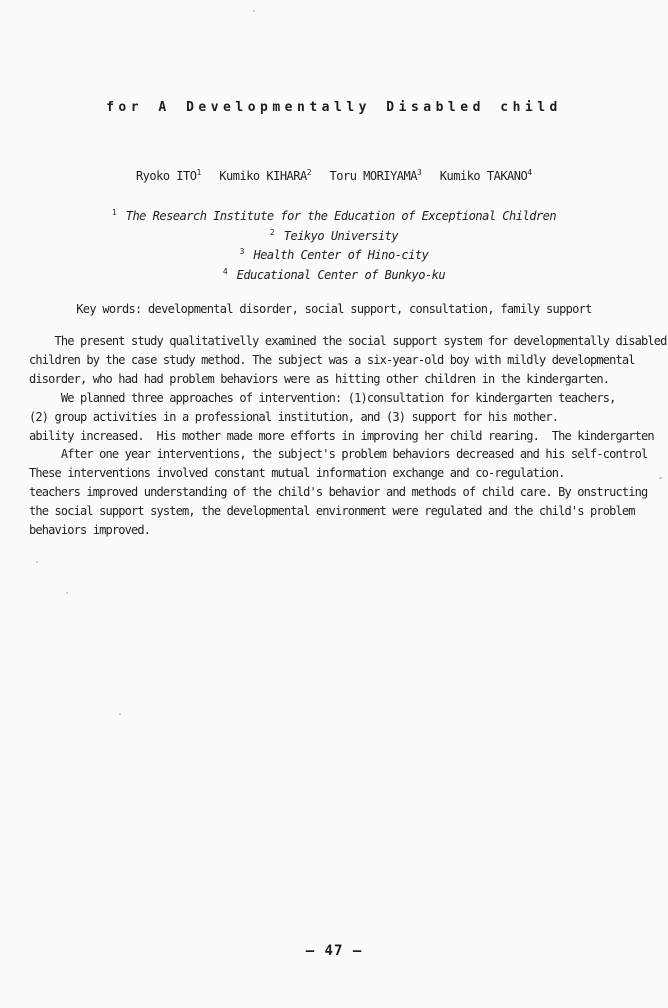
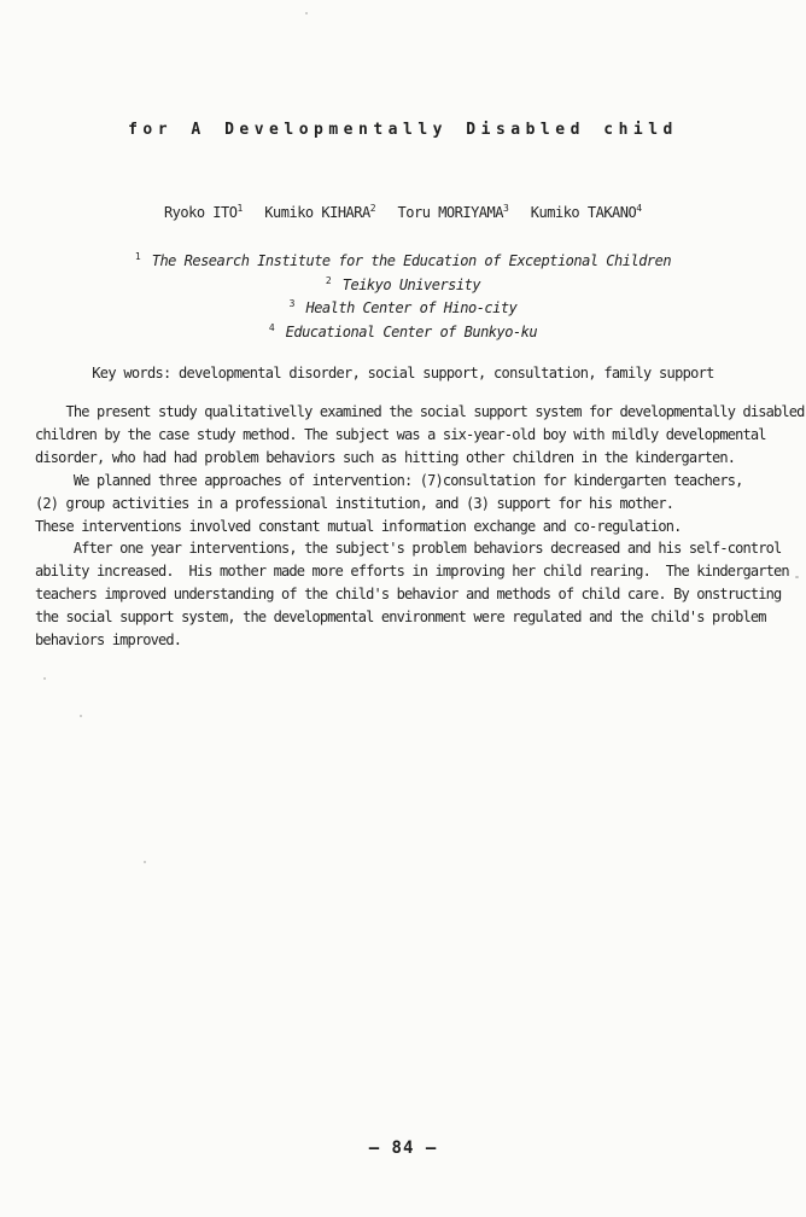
  for A Developmentally Disabled child
  Ryoko ITO1
  Kumiko KIHARA2
  Toru MORIYAMA3
  Kumiko TAKANO4
  1 The Research Institute for the Education of Exceptional Children
  2 Teikyo University
  3 Health Center of Hino-city
  4 Educational Center of Bunkyo-ku
  Key words: developmental disorder, social support, consultation, family support
  The present study qualitativelly examined the social support system for developmentally disabled
  children by the case study method. The subject was a six-year-old boy with mildly developmental
- disorder, who had had problem behaviors were as hitting other children in the kindergarten.
+ disorder, who had had problem behaviors such as hitting other children in the kindergarten.
- We planned three approaches of intervention: (1)consultation for kindergarten teachers,
+ We planned three approaches of intervention: (7)consultation for kindergarten teachers,
  (2) group activities in a professional institution, and (3) support for his mother.
- ability increased. His mother made more efforts in improving her child rearing. The kindergarten
+ These interventions involved constant mutual information exchange and co-regulation.
  After one year interventions, the subject's problem behaviors decreased and his self-control
- These interventions involved constant mutual information exchange and co-regulation.
+ ability increased. His mother made more efforts in improving her child rearing. The kindergarten
  teachers improved understanding of the child's behavior and methods of child care. By onstructing
  the social support system, the developmental environment were regulated and the child's problem
  behaviors improved.
- – 47 –
+ – 84 –
